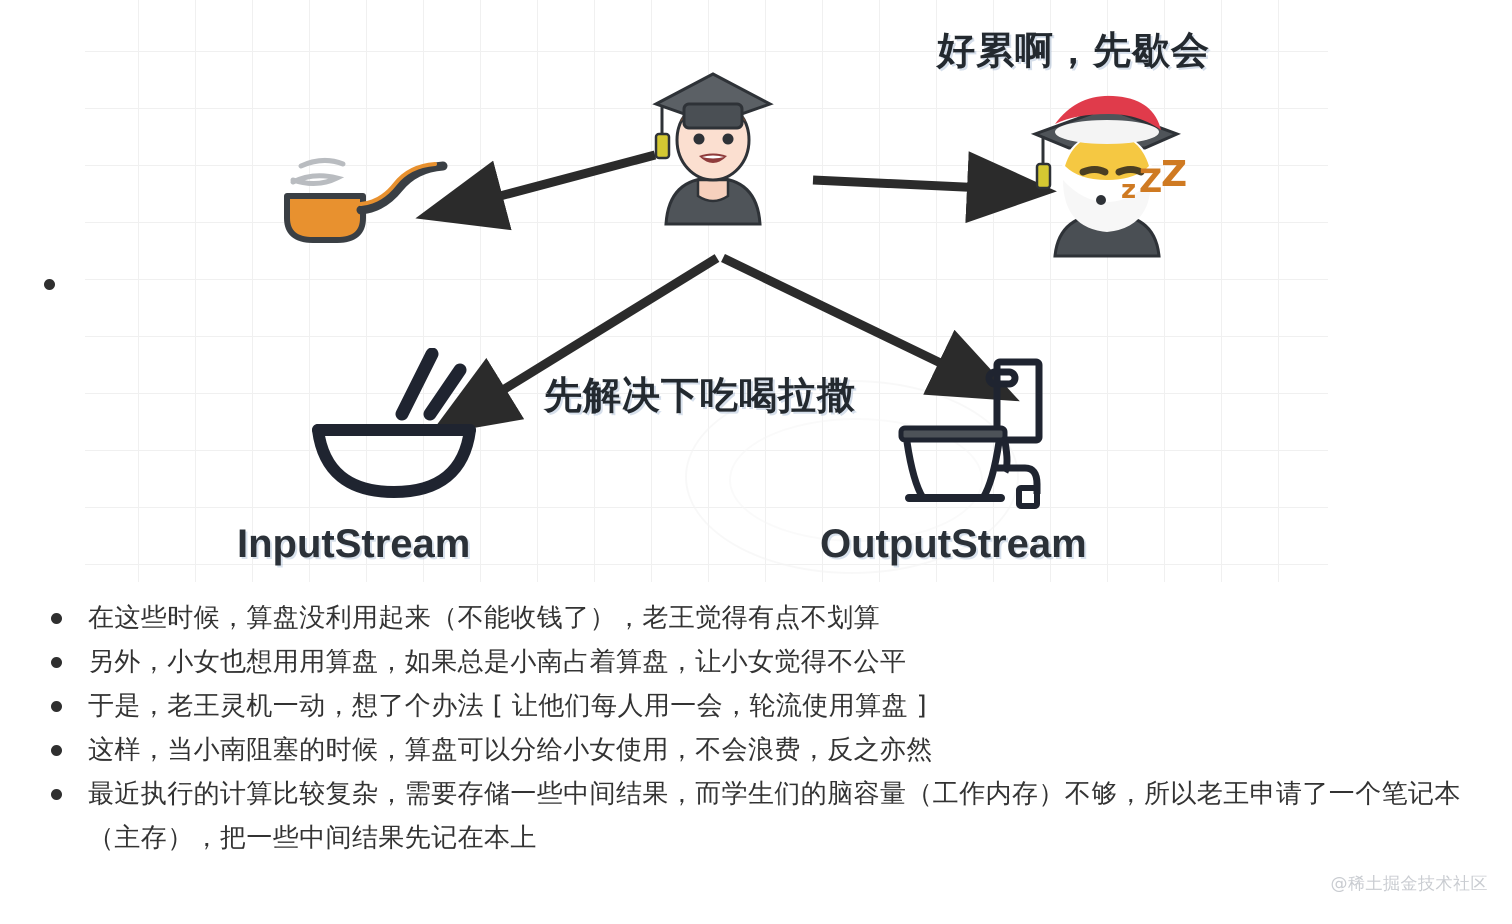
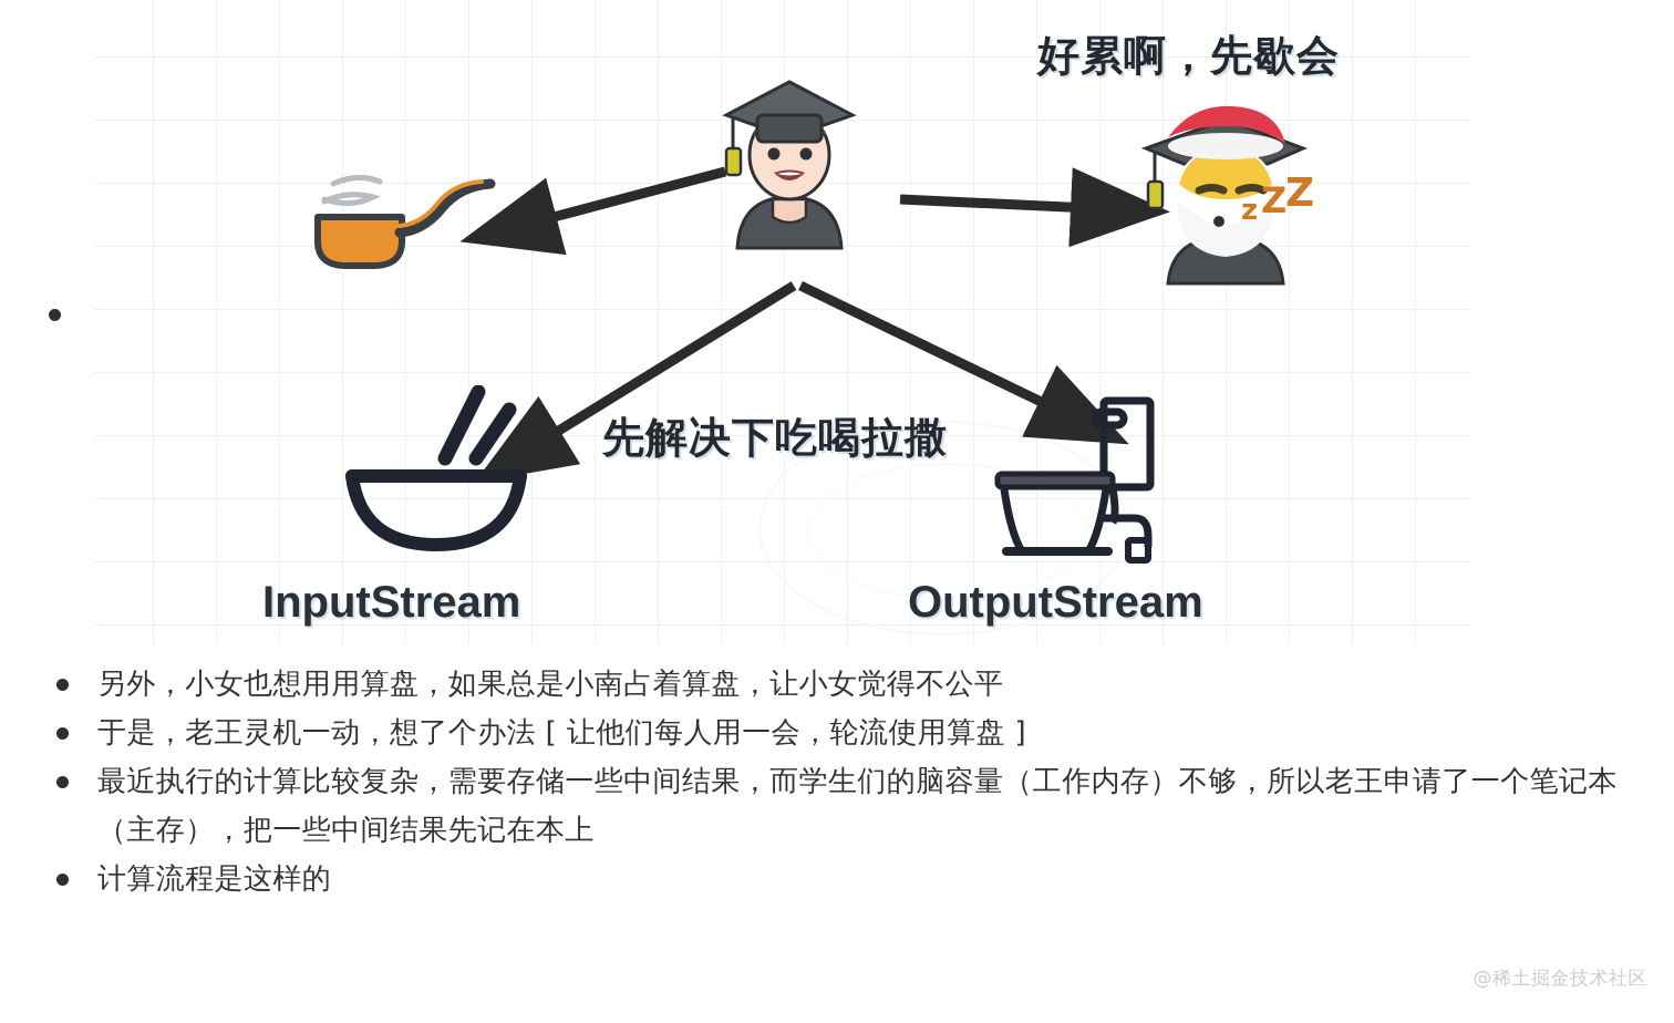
  z
  Z
  Z
  好累啊，先歇会
  先解决下吃喝拉撒
  InputStream
  OutputStream
- 在这些时候，算盘没利用起来（不能收钱了），老王觉得有点不划算
  另外，小女也想用用算盘，如果总是小南占着算盘，让小女觉得不公平
  于是，老王灵机一动，想了个办法 [ 让他们每人用一会，轮流使用算盘 ]
- 这样，当小南阻塞的时候，算盘可以分给小女使用，不会浪费，反之亦然
  最近执行的计算比较复杂，需要存储一些中间结果，而学生们的脑容量（工作内存）不够，所以老王申请了一个笔记本（主存），把一些中间结果先记在本上
+ 计算流程是这样的
  @稀土掘金技术社区
